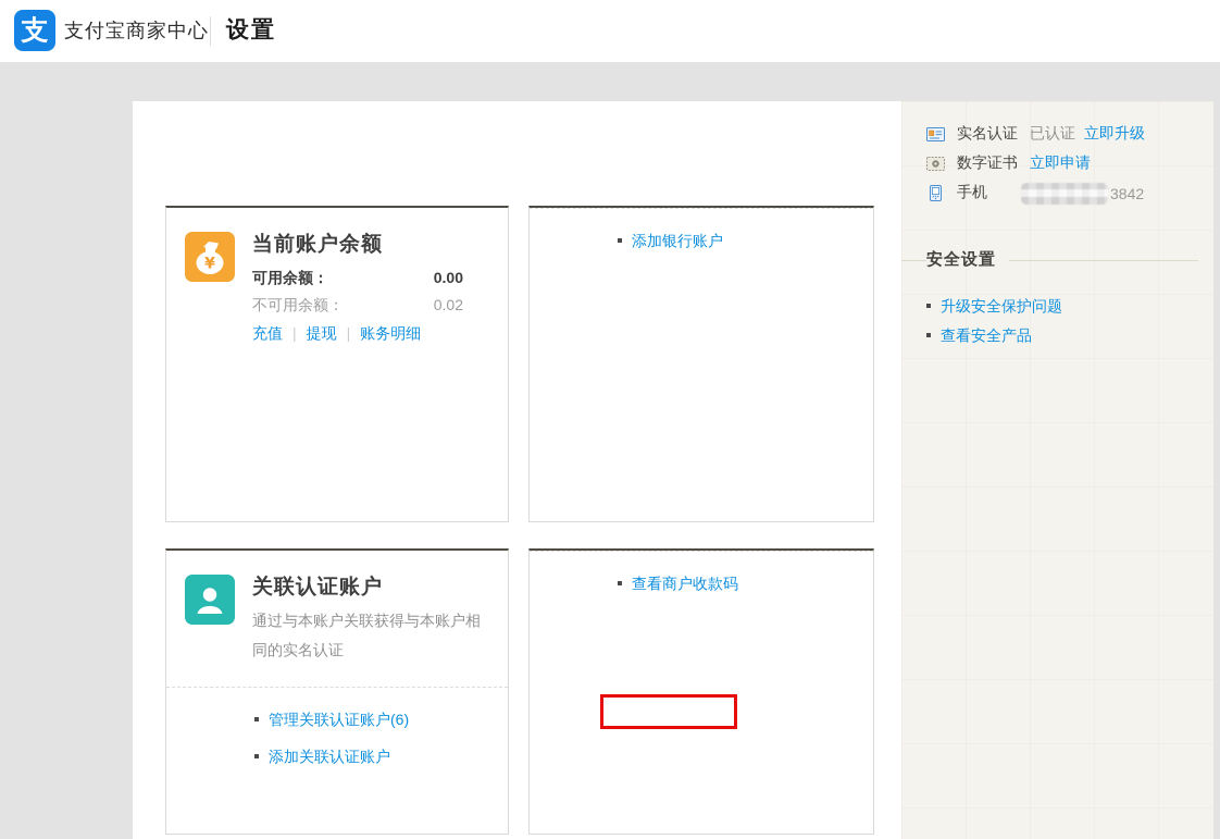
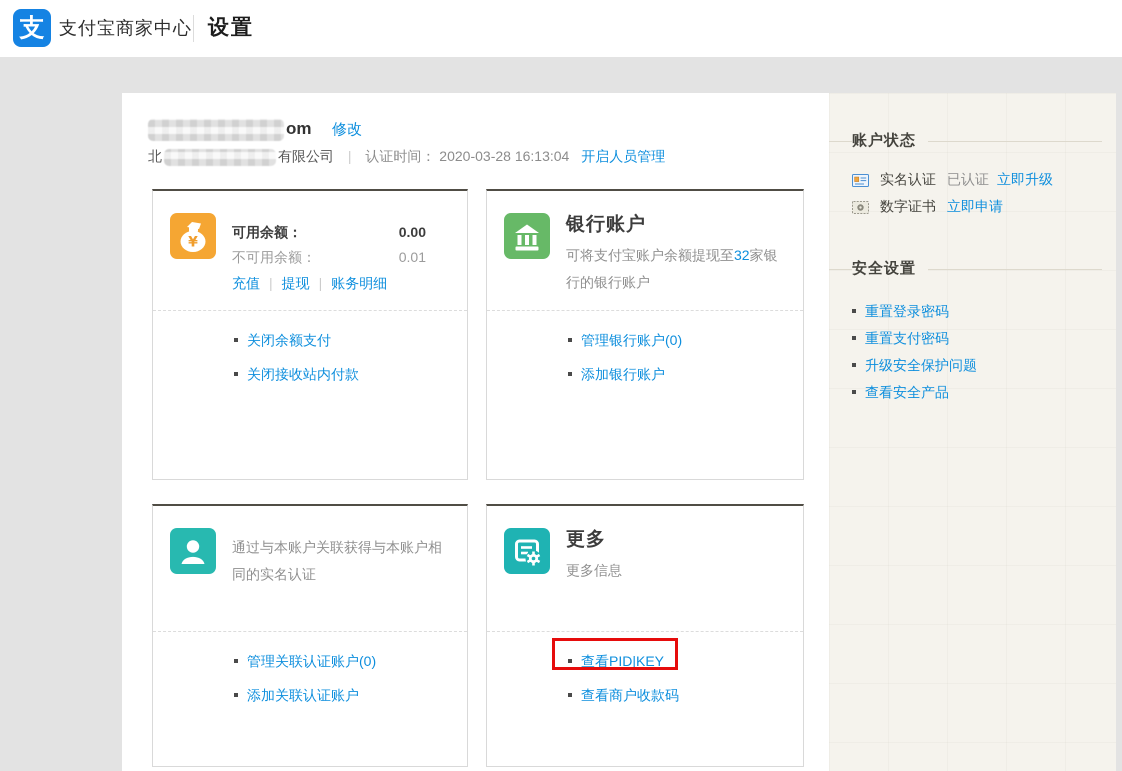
  支
  支付宝商家中心
  设置
+ om 修改
+ 北 有限公司 | 认证时间： 2020-03-28 16:13:04 开启人员管理
  ¥
- 当前账户余额
  可用余额：
  0.00
  不可用余额：
- 0.02
+ 0.01
  充值 | 提现 | 账务明细
+ 关闭余额支付
+ 关闭接收站内付款
+ 银行账户
+ 可将支付宝账户余额提现至32家银行的银行账户
+ 管理银行账户(0)
  添加银行账户
- 关联认证账户
  通过与本账户关联获得与本账户相同的实名认证
- 管理关联认证账户(6)
+ 管理关联认证账户(0)
  添加关联认证账户
+ 更多
+ 更多信息
+ 查看PID|KEY
  查看商户收款码
+ 账户状态
  实名认证
  已认证
  立即升级
  数字证书
  立即申请
- 手机
- 3842
  安全设置
+ 重置登录密码
+ 重置支付密码
  升级安全保护问题
  查看安全产品
